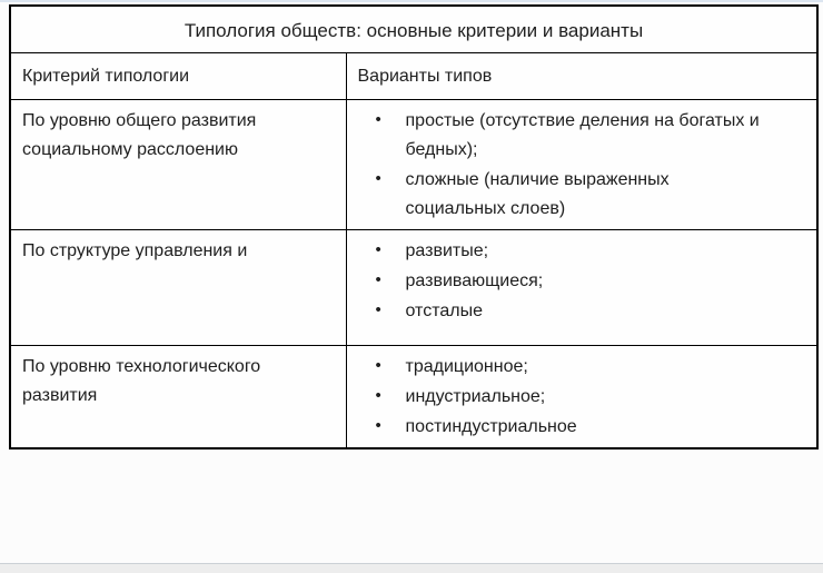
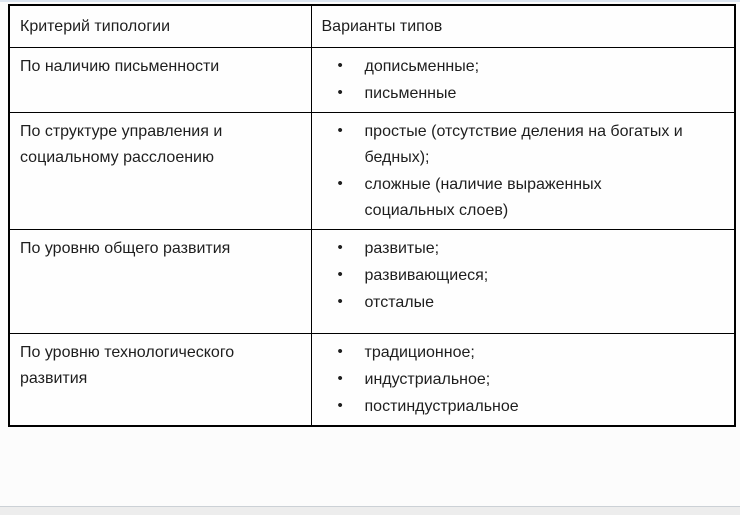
- Типология обществ: основные критерии и варианты
  Критерий типологии	Варианты типов
+ По наличию письменности	• дописьменные;• письменные
- По уровню общего развитиясоциальному расслоению	• простые (отсутствие деления на богатых ибедных);• сложные (наличие выраженныхсоциальных слоев)
+ По структуре управления исоциальному расслоению	• простые (отсутствие деления на богатых ибедных);• сложные (наличие выраженныхсоциальных слоев)
- По структуре управления и	• развитые;• развивающиеся;• отсталые
+ По уровню общего развития	• развитые;• развивающиеся;• отсталые
  По уровню технологическогоразвития	• традиционное;• индустриальное;• постиндустриальное
